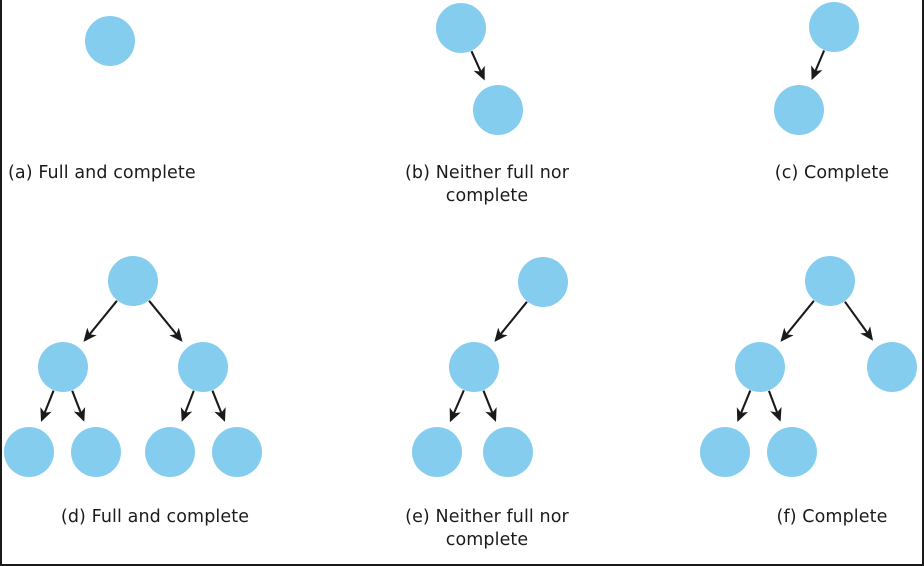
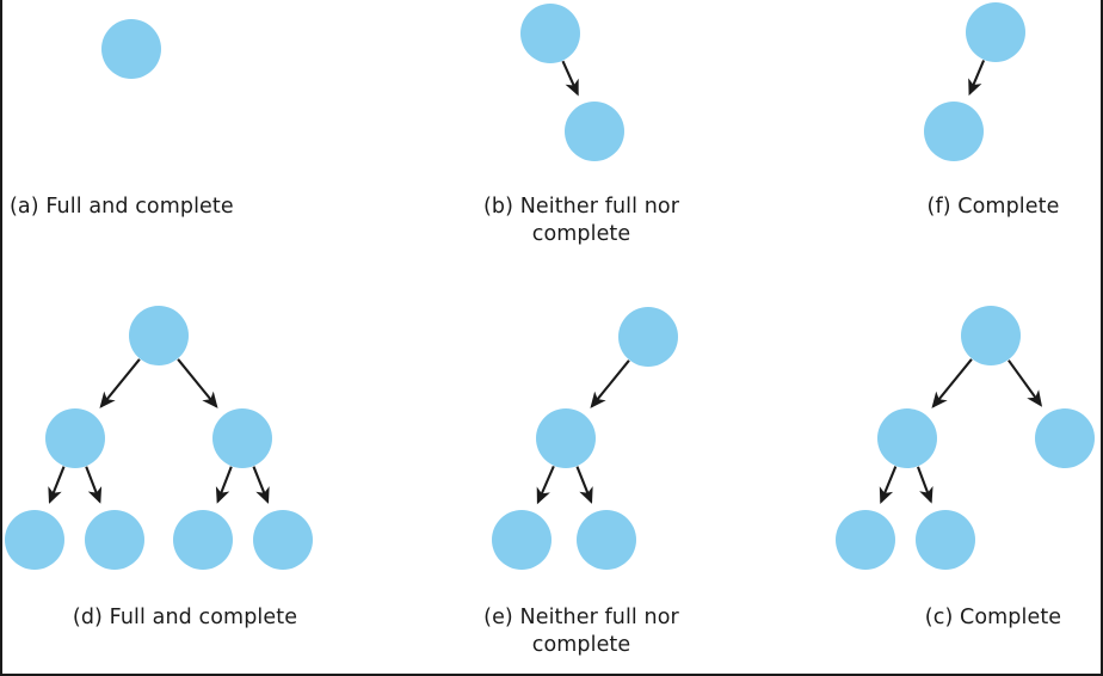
  (a) Full and complete
  (b) Neither full nor
  complete
- (c) Complete
+ (f) Complete
  (d) Full and complete
  (e) Neither full nor
  complete
- (f) Complete
+ (c) Complete
